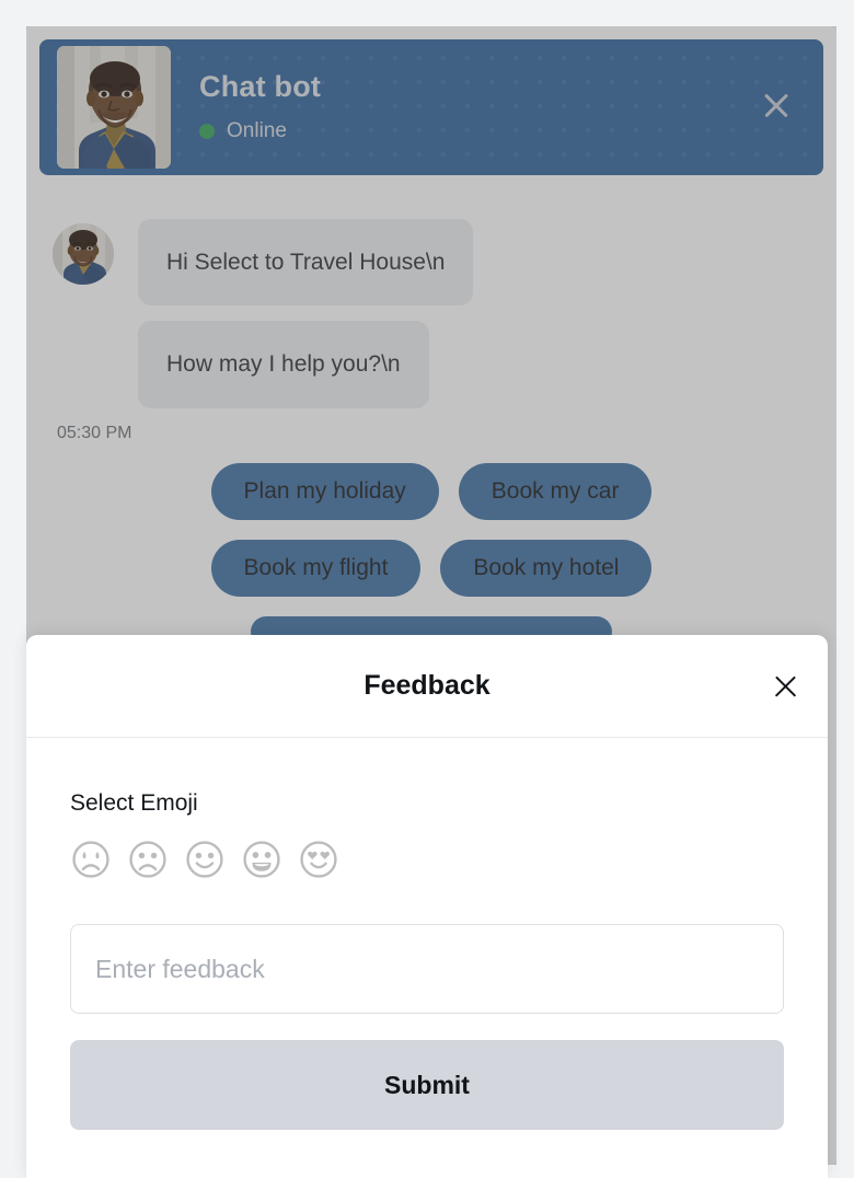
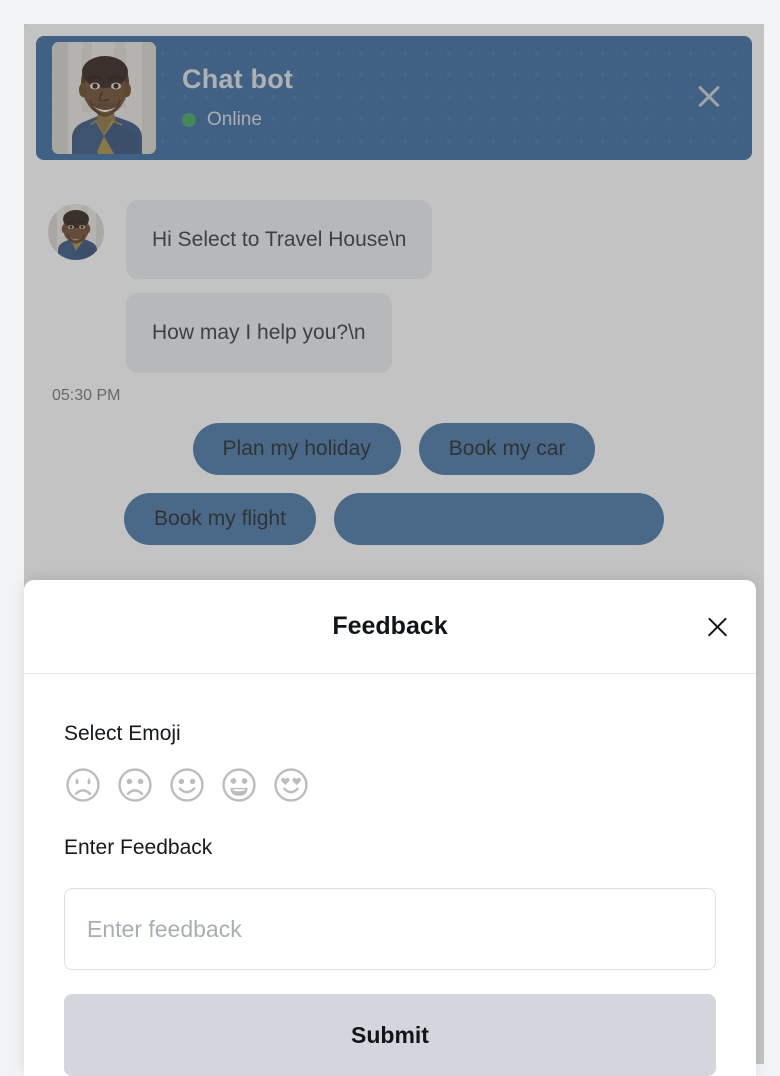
  Chat bot
  Online
  Hi Select to Travel House\n
  How may I help you?\n
  05:30 PM
  Plan my holiday
  Book my car
  Book my flight
- Book my hotel
  Feedback
  Select Emoji
+ Enter Feedback
  Enter feedback Submit
